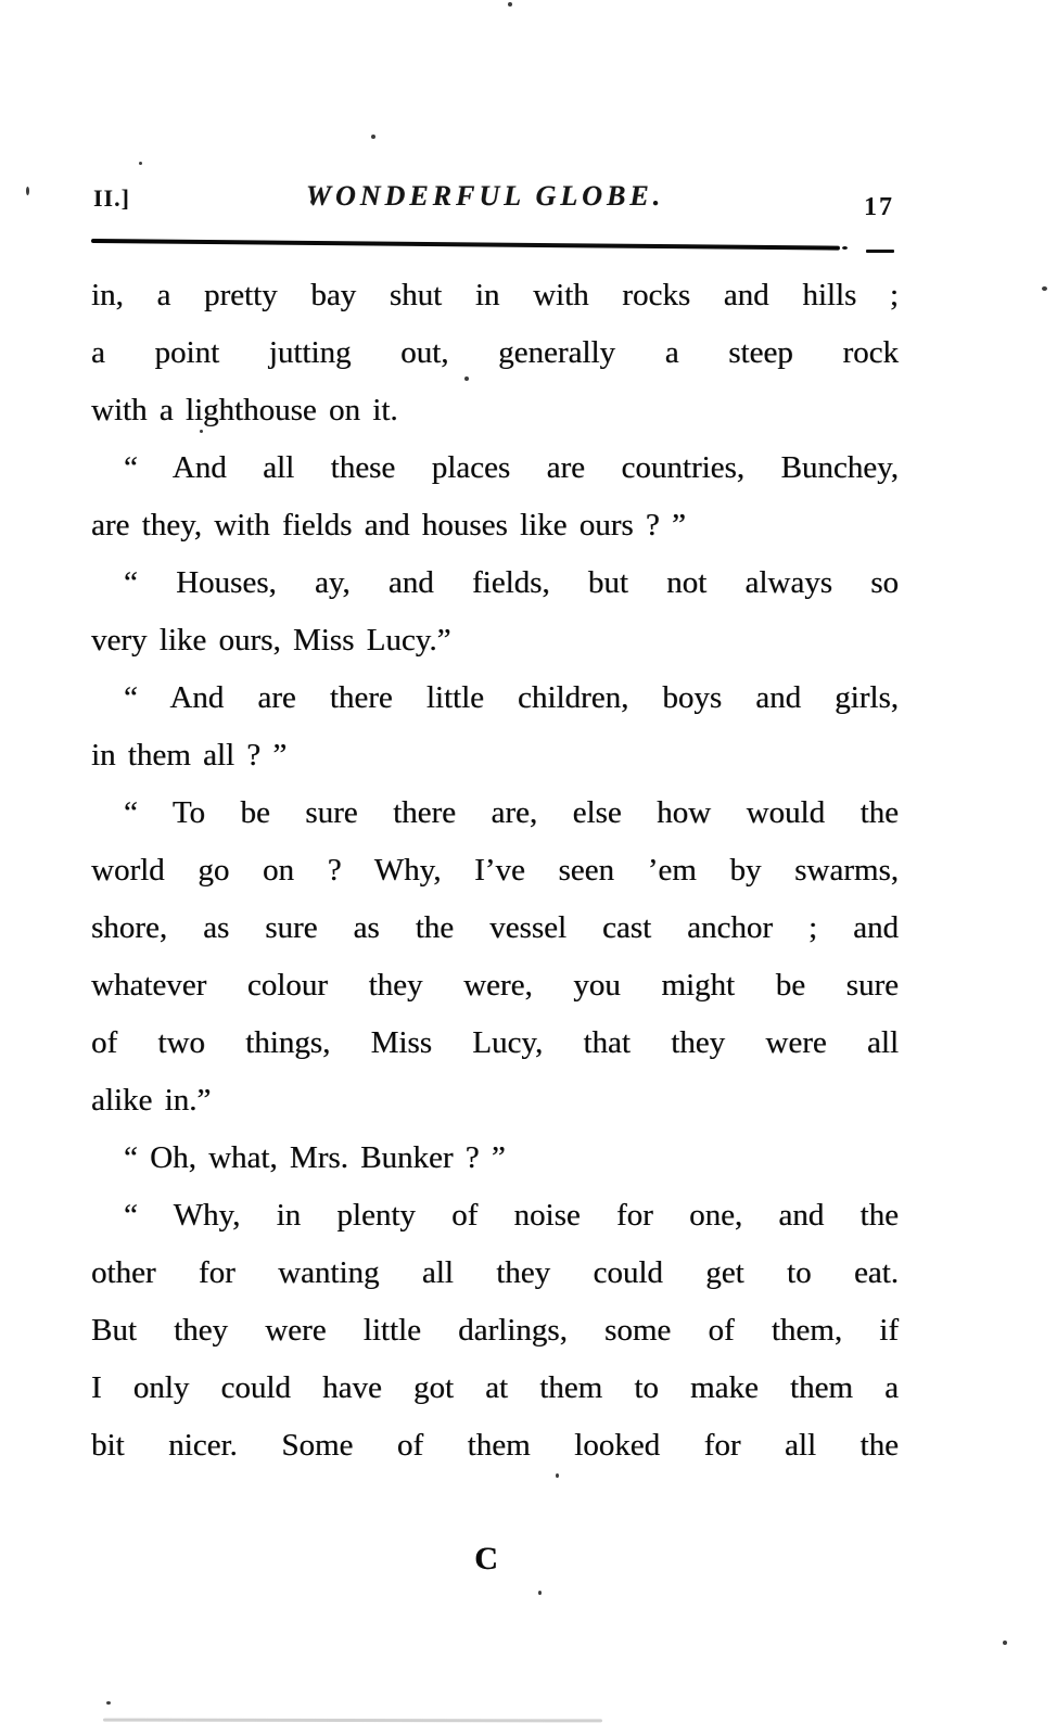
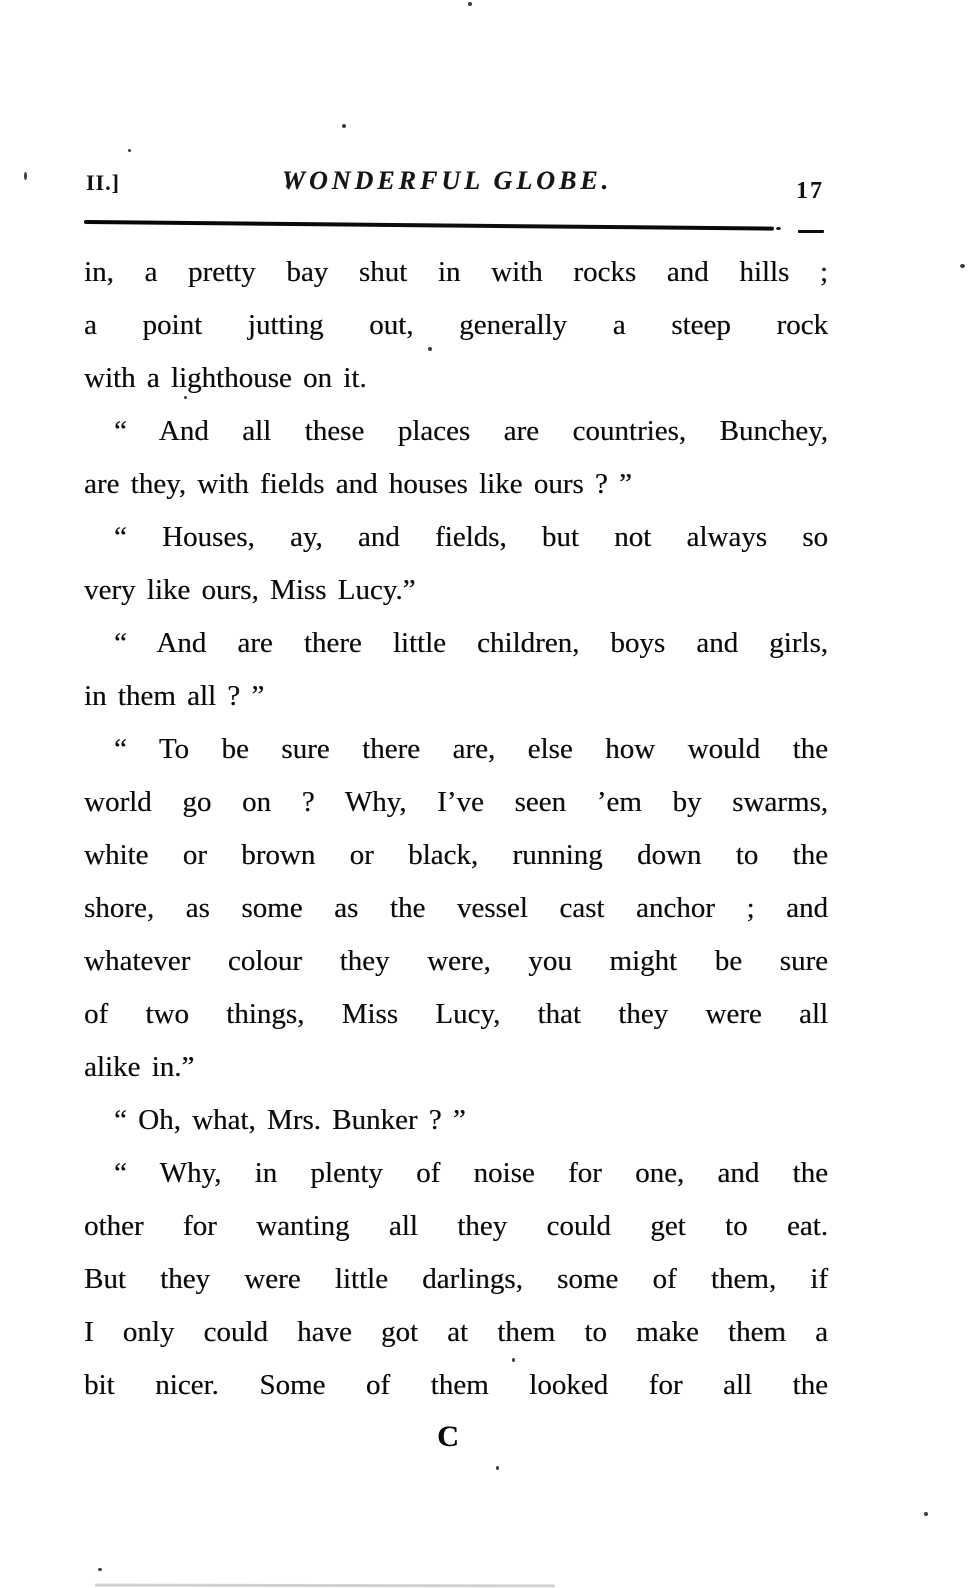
  II.]
  WONDERFUL GLOBE.
  17
  in, a pretty bay shut in with rocks and hills ;
  a point jutting out, generally a steep rock
  with a lighthouse on it.
  “ And all these places are countries, Bunchey,
  are they, with fields and houses like ours ? ”
  “ Houses, ay, and fields, but not always so
  very like ours, Miss Lucy.”
  “ And are there little children, boys and girls,
  in them all ? ”
  “ To be sure there are, else how would the
  world go on ? Why, I’ve seen ’em by swarms,
+ white or brown or black, running down to the
- shore, as sure as the vessel cast anchor ; and
+ shore, as some as the vessel cast anchor ; and
  whatever colour they were, you might be sure
  of two things, Miss Lucy, that they were all
  alike in.”
  “ Oh, what, Mrs. Bunker ? ”
  “ Why, in plenty of noise for one, and the
  other for wanting all they could get to eat.
  But they were little darlings, some of them, if
  I only could have got at them to make them a
  bit nicer. Some of them looked for all the
  C
